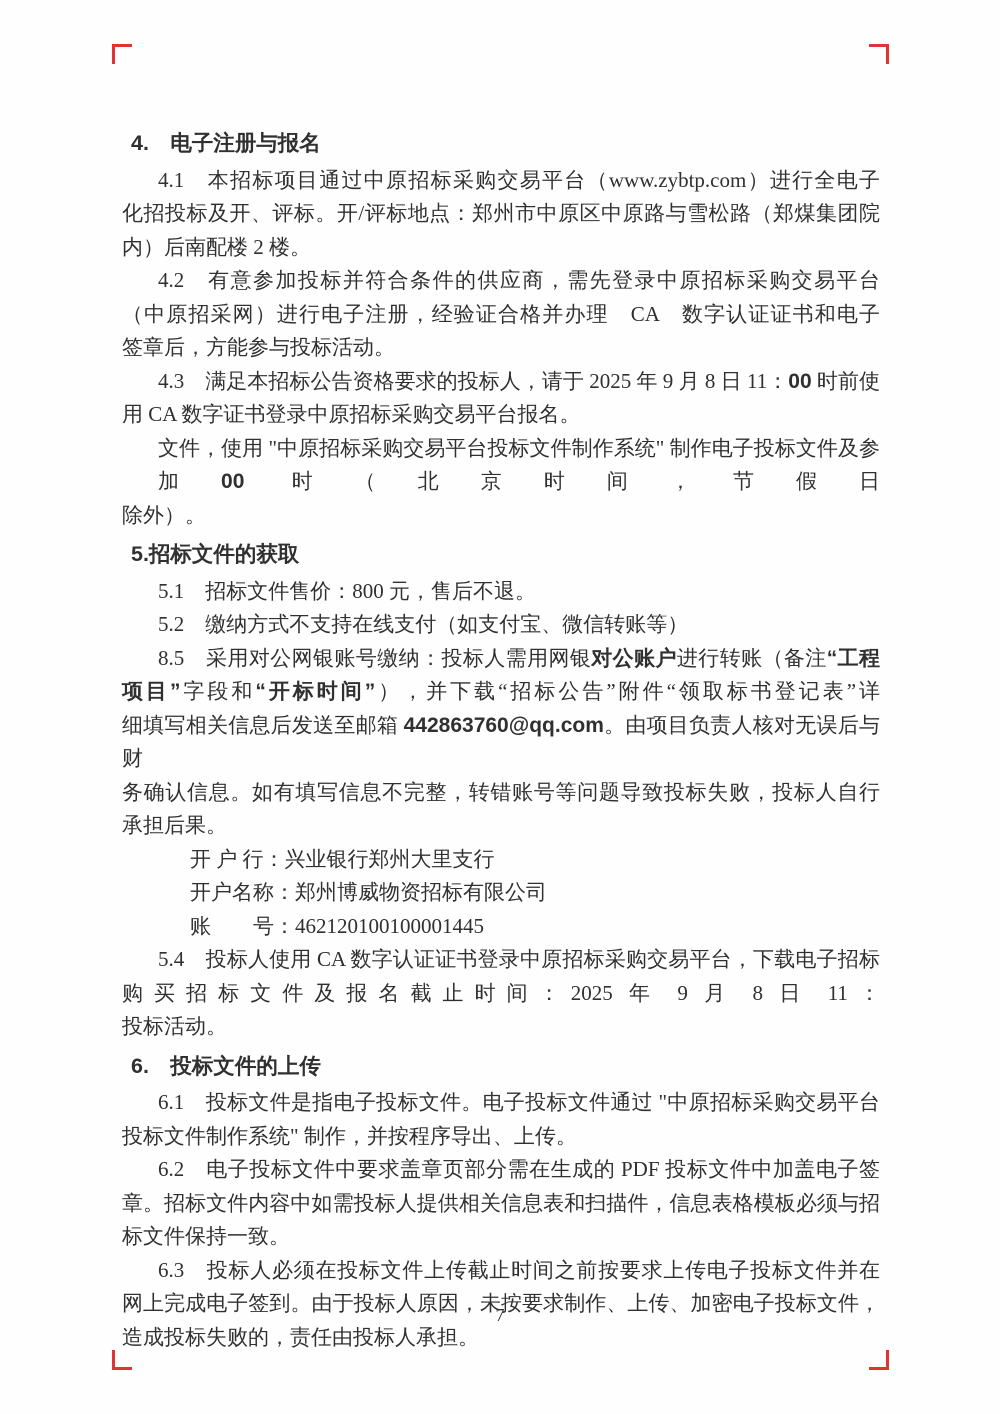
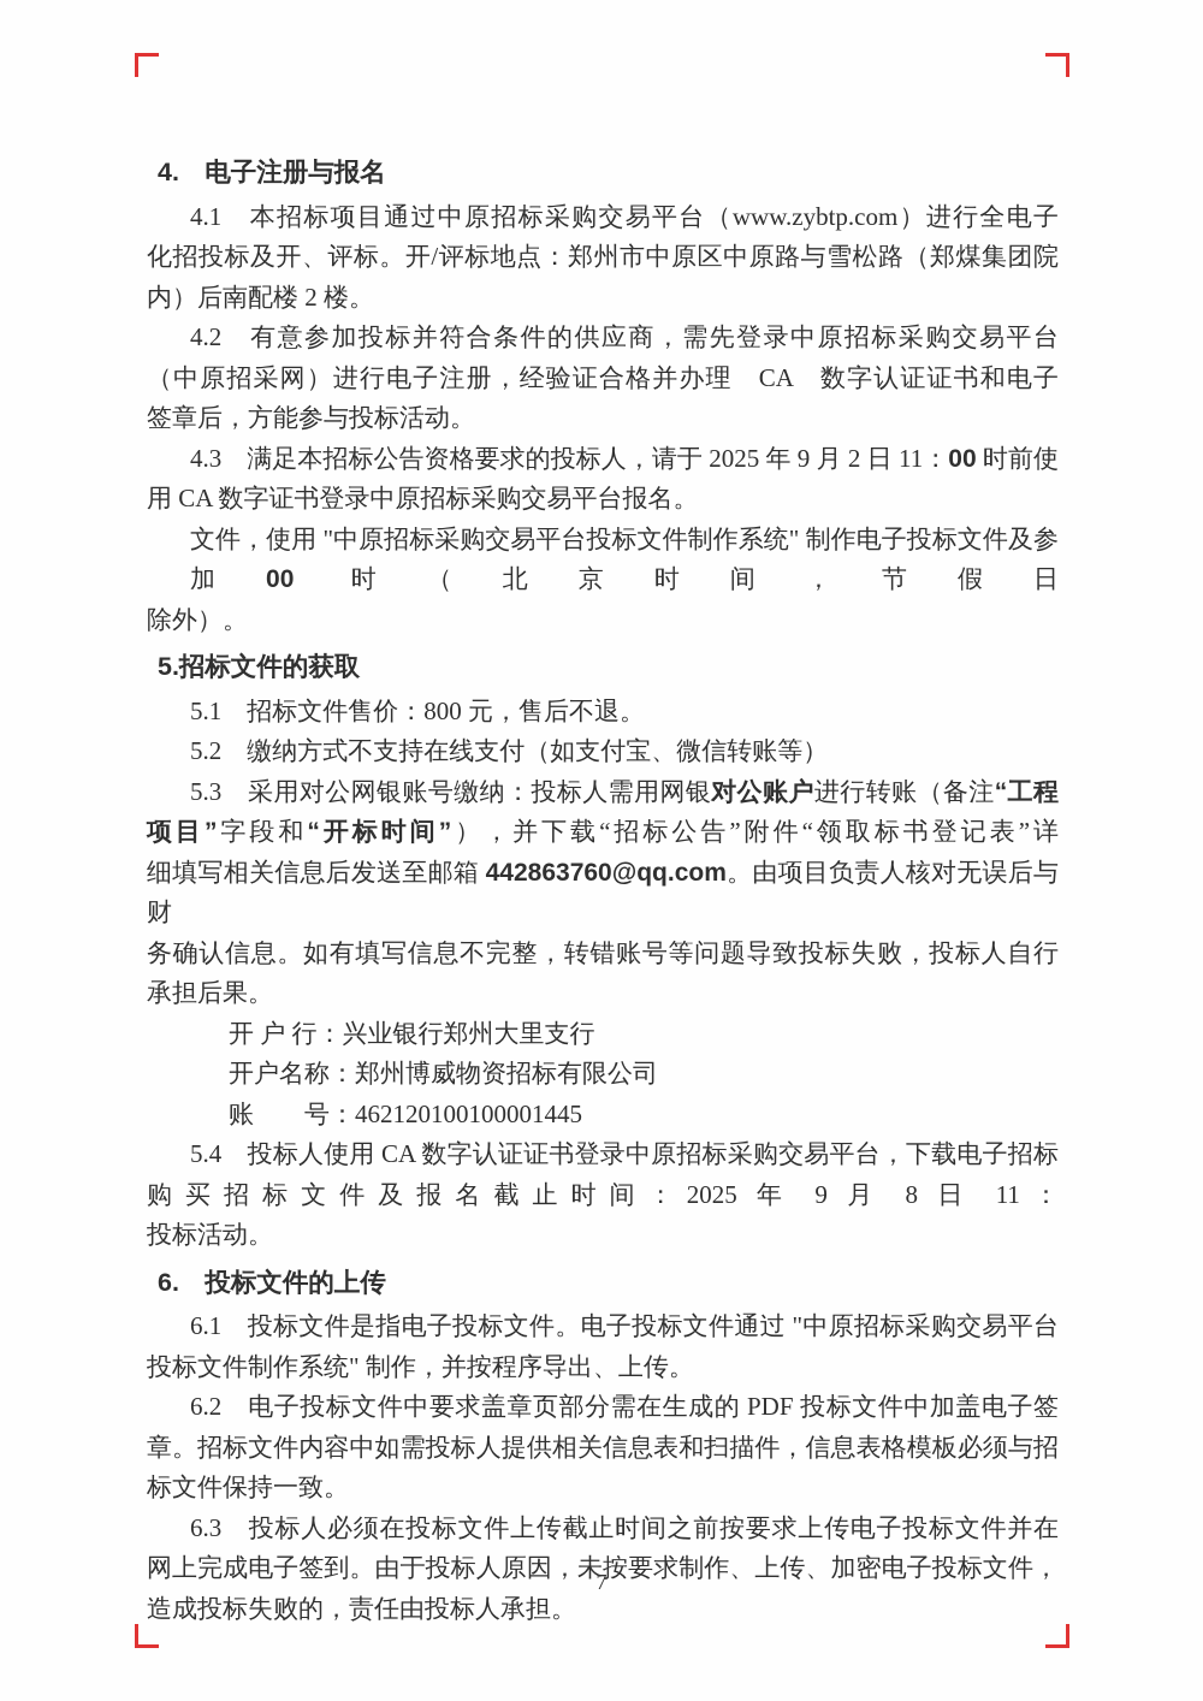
  4. 电子注册与报名
  4.1 本招标项目通过中原招标采购交易平台（www.zybtp.com）进行全电子
  化招投标及开、评标。开/评标地点：郑州市中原区中原路与雪松路（郑煤集团院
  内）后南配楼 2 楼。
  4.2 有意参加投标并符合条件的供应商，需先登录中原招标采购交易平台
  （中原招采网）进行电子注册，经验证合格并办理 CA 数字认证证书和电子
  签章后，方能参与投标活动。
- 4.3 满足本招标公告资格要求的投标人，请于 2025 年 9 月 8 日 11：00 时前使
+ 4.3 满足本招标公告资格要求的投标人，请于 2025 年 9 月 2 日 11：00 时前使
  用 CA 数字证书登录中原招标采购交易平台报名。
  文件，使用 "中原招标采购交易平台投标文件制作系统" 制作电子投标文件及参加00 时（北京时间，节假日
  除外）。
  5.招标文件的获取
  5.1 招标文件售价：800 元，售后不退。
  5.2 缴纳方式不支持在线支付（如支付宝、微信转账等）
- 8.5 采用对公网银账号缴纳：投标人需用网银对公账户进行转账（备注“工程
+ 5.3 采用对公网银账号缴纳：投标人需用网银对公账户进行转账（备注“工程
  项目”字段和“开标时间”），并下载“招标公告”附件“领取标书登记表”详
  细填写相关信息后发送至邮箱 442863760@qq.com。由项目负责人核对无误后与财
  务确认信息。如有填写信息不完整，转错账号等问题导致投标失败，投标人自行
  承担后果。
  开 户 行：兴业银行郑州大里支行
  开户名称：郑州博威物资招标有限公司
  账 号：462120100100001445
  5.4 投标人使用 CA 数字认证证书登录中原招标采购交易平台，下载电子招标
  购买招标文件及报名截止时间：2025 年 9 月 8 日 11：
  投标活动。
  6. 投标文件的上传
  6.1 投标文件是指电子投标文件。电子投标文件通过 "中原招标采购交易平台
  投标文件制作系统" 制作，并按程序导出、上传。
  6.2 电子投标文件中要求盖章页部分需在生成的 PDF 投标文件中加盖电子签
  章。招标文件内容中如需投标人提供相关信息表和扫描件，信息表格模板必须与招
  标文件保持一致。
  6.3 投标人必须在投标文件上传截止时间之前按要求上传电子投标文件并在
  网上完成电子签到。由于投标人原因，未按要求制作、上传、加密电子投标文件，
  造成投标失败的，责任由投标人承担。
  7
